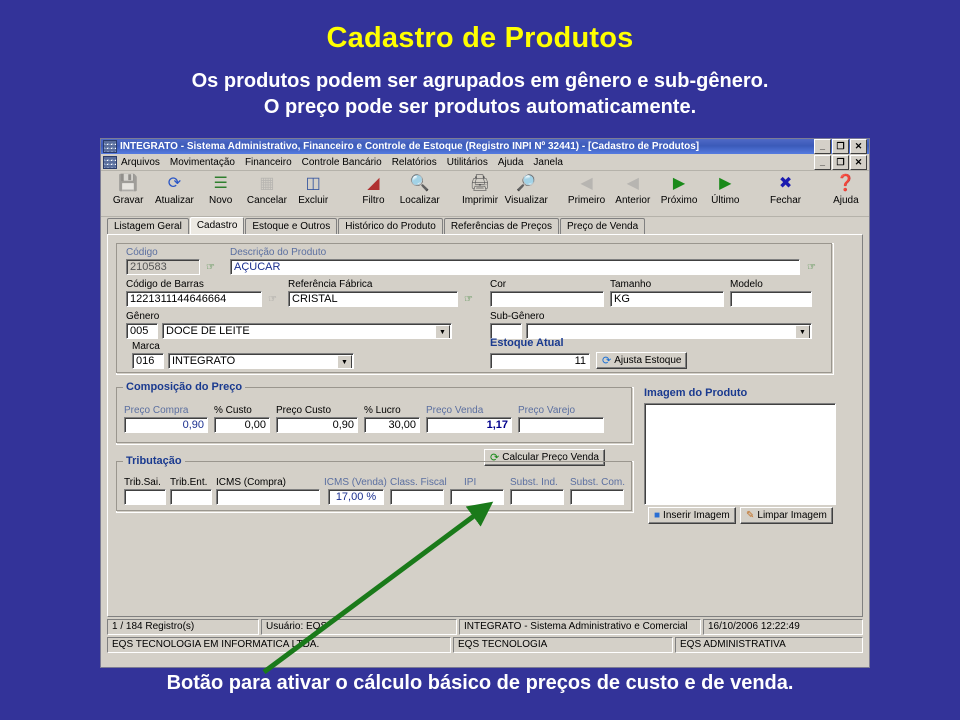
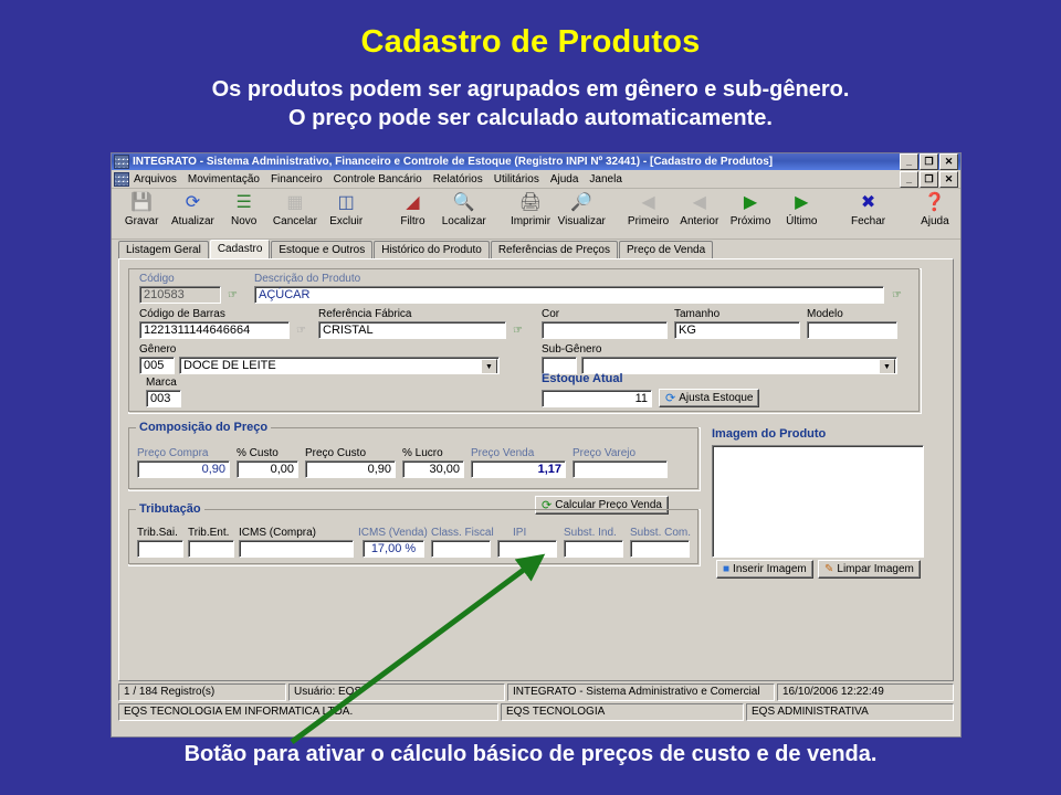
  Cadastro de Produtos
  Os produtos podem ser agrupados em gênero e sub-gênero.
- O preço pode ser produtos automaticamente.
+ O preço pode ser calculado automaticamente.
  INTEGRATO - Sistema Administrativo, Financeiro e Controle de Estoque (Registro INPI Nº 32441) - [Cadastro de Produtos]
  _
  ❐
  ✕
  Arquivos
  Movimentação
  Financeiro
  Controle Bancário
  Relatórios
  Utilitários
  Ajuda
  Janela
  _
  ❐
  ✕
  💾
  Gravar
  ⟳
  Atualizar
  ☰
  Novo
  ▦
  Cancelar
  ◫
  Excluir
  ◢
  Filtro
  🔍
  Localizar
  🖨
  Imprimir
  🔎
  Visualizar
  ◀
  Primeiro
  ◀
  Anterior
  ▶
  Próximo
  ▶
  Último
  ✖
  Fechar
  ❓
  Ajuda
  Listagem Geral
  Cadastro
  Estoque e Outros
  Histórico do Produto
  Referências de Preços
  Preço de Venda
  Código
  210583
  ☞
  Descrição do Produto
  AÇÚCAR
  ☞
  Código de Barras
  1221311144646664
  Referência Fábrica
  CRISTAL
  ☞
  Cor
  Tamanho
  KG
  Modelo
  Gênero
  005
  DOCE DE LEITE
  Sub-Gênero
  Marca
- 016
+ 003
- INTEGRATO
  Estoque Atual
  11
  ⟳
  Ajusta Estoque
  Composição do Preço
  Preço Compra
  0,90
  % Custo
  0,00
  Preço Custo
  0,90
  % Lucro
  30,00
  Preço Venda
  1,17
  Preço Varejo
  ⟳
  Calcular Preço Venda
  Tributação
  Trib.Sai.
  Trib.Ent.
  ICMS (Compra)
  ICMS (Venda)
  17,00 %
  Class. Fiscal
  IPI
  Subst. Ind.
  Subst. Com.
  Imagem do Produto
  ■
  Inserir Imagem
  ✎
  Limpar Imagem
  1 / 184 Registro(s)
  Usuário: EQ
  INTEGRATO - Sistema Administrativo e Comercial
  16/10/2006 12:22:49
  EQS TECNOLOGIA EM INFORMATICA LDA.
  EQS TECNOLOGIA
  EQS ADMINISTRATIVA
  Botão para ativar o cálculo básico de preços de custo e de venda.
